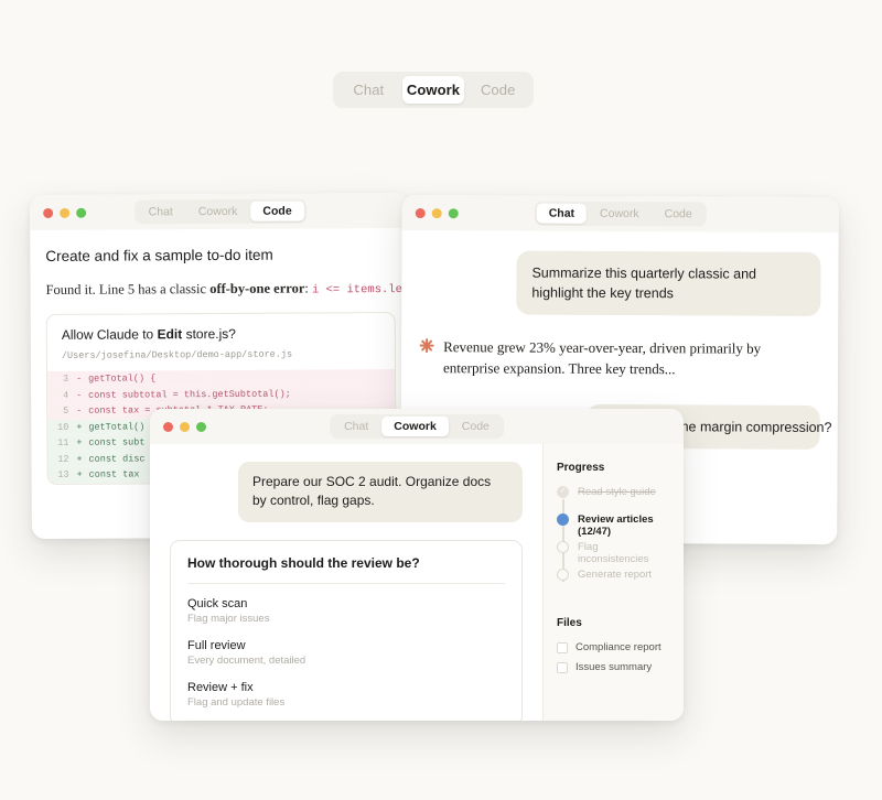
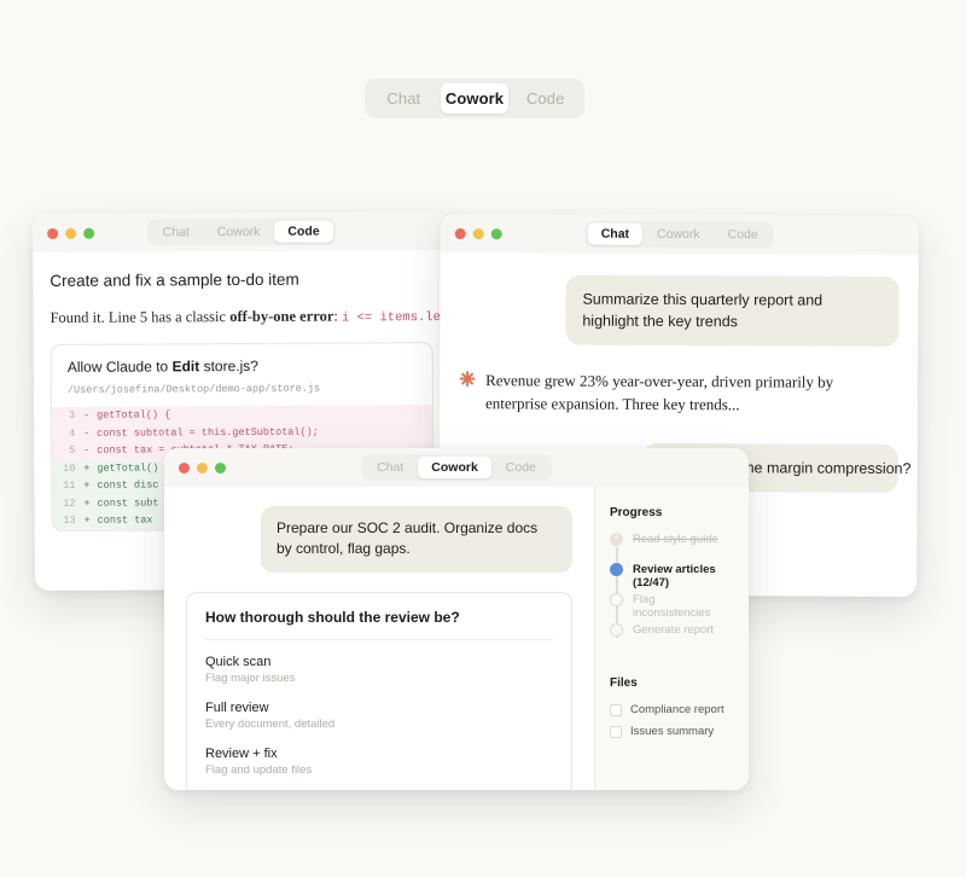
  Chat
  Cowork
  Code
  Chat
  Cowork
  Code
  Create and fix a sample to-do item
  Found it. Line 5 has a classic off-by-one error: i <= items.le
  Allow Claude to Edit store.js?
  /Users/josefina/Desktop/demo-app/store.js
  3
  -
  getTotal() {
  4
  -
  const subtotal = this.getSubtotal();
  5
  -
  10
  +
  getTotal()
  11
  +
- const subt
+ const disc
  12
  +
- const disc
+ const subt
  13
  +
  const tax
  Chat
  Cowork
  Code
- Summarize this quarterly classic and highlight the key trends
+ Summarize this quarterly report and highlight the key trends
  Revenue grew 23% year-over-year, driven primarily by enterprise expansion. Three key trends...
  Chat
  Cowork
  Code
  Prepare our SOC 2 audit. Organize docs by control, flag gaps.
  How thorough should the review be?
  Quick scan
  Flag major issues
  Full review
  Every document, detailed
  Review + fix
  Flag and update files
  Progress
  Read style guide
  Review articles (12/47)
  Flag inconsistencies
  Generate report
  Files
  Compliance report
  Issues summary
